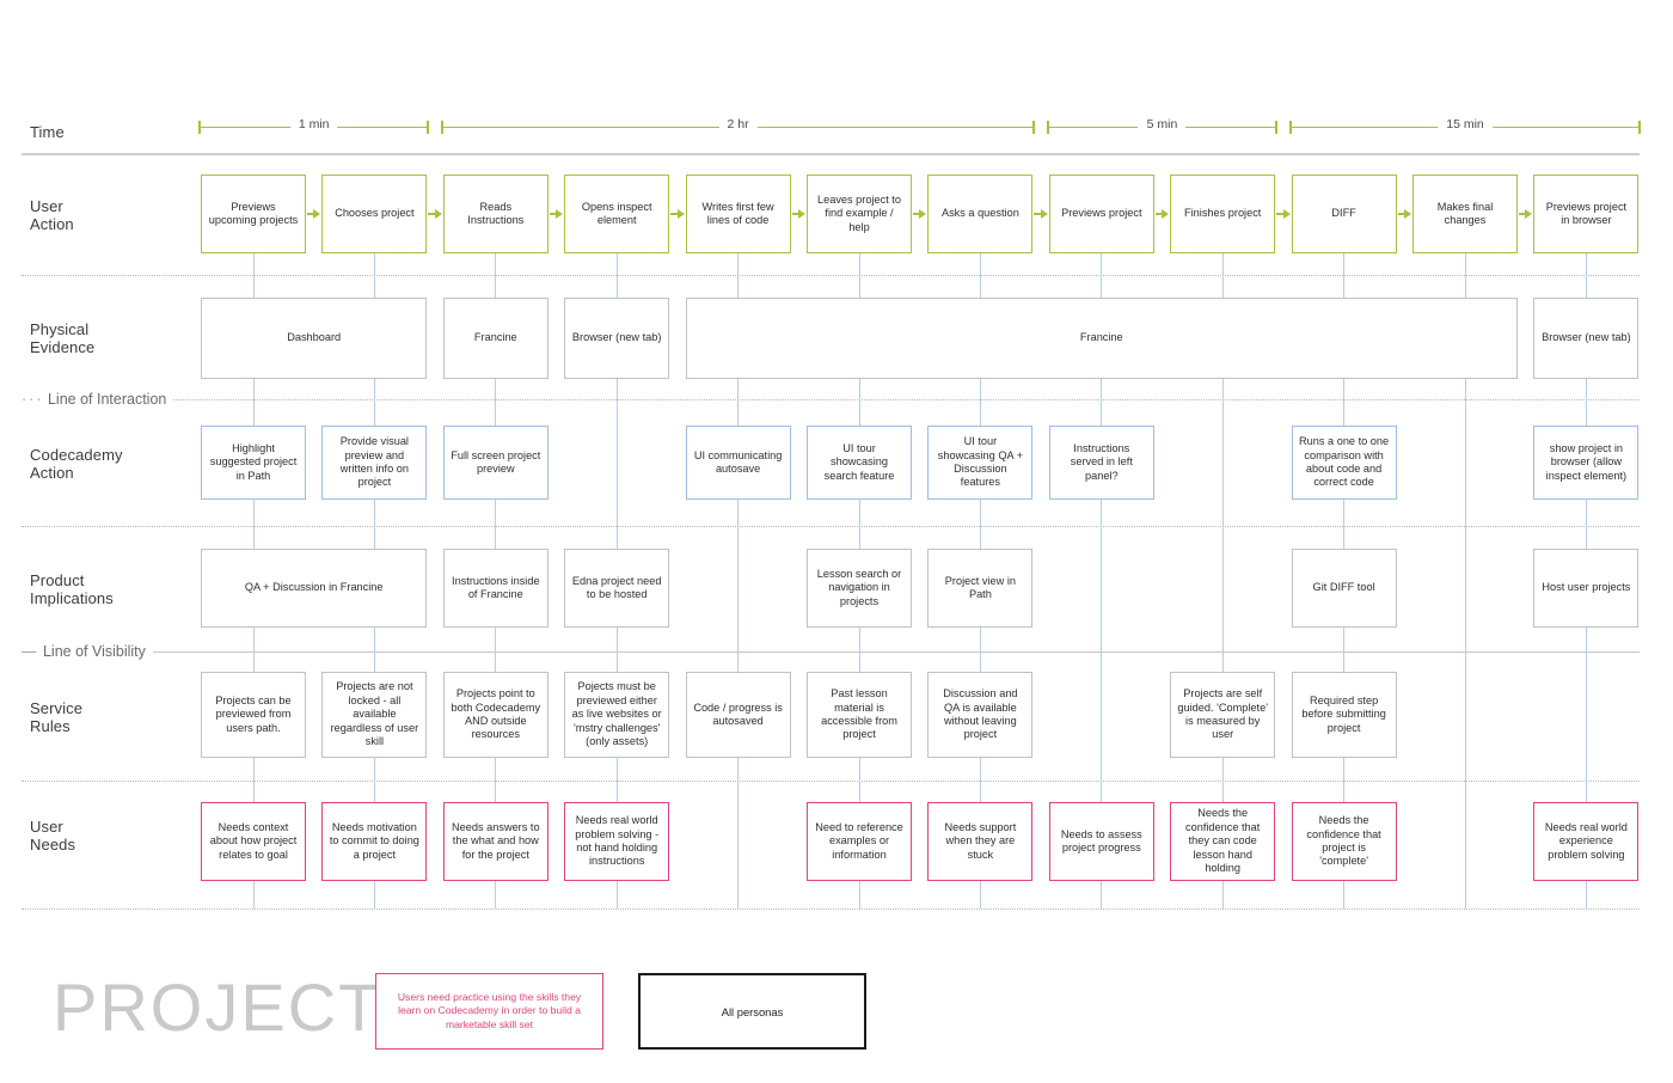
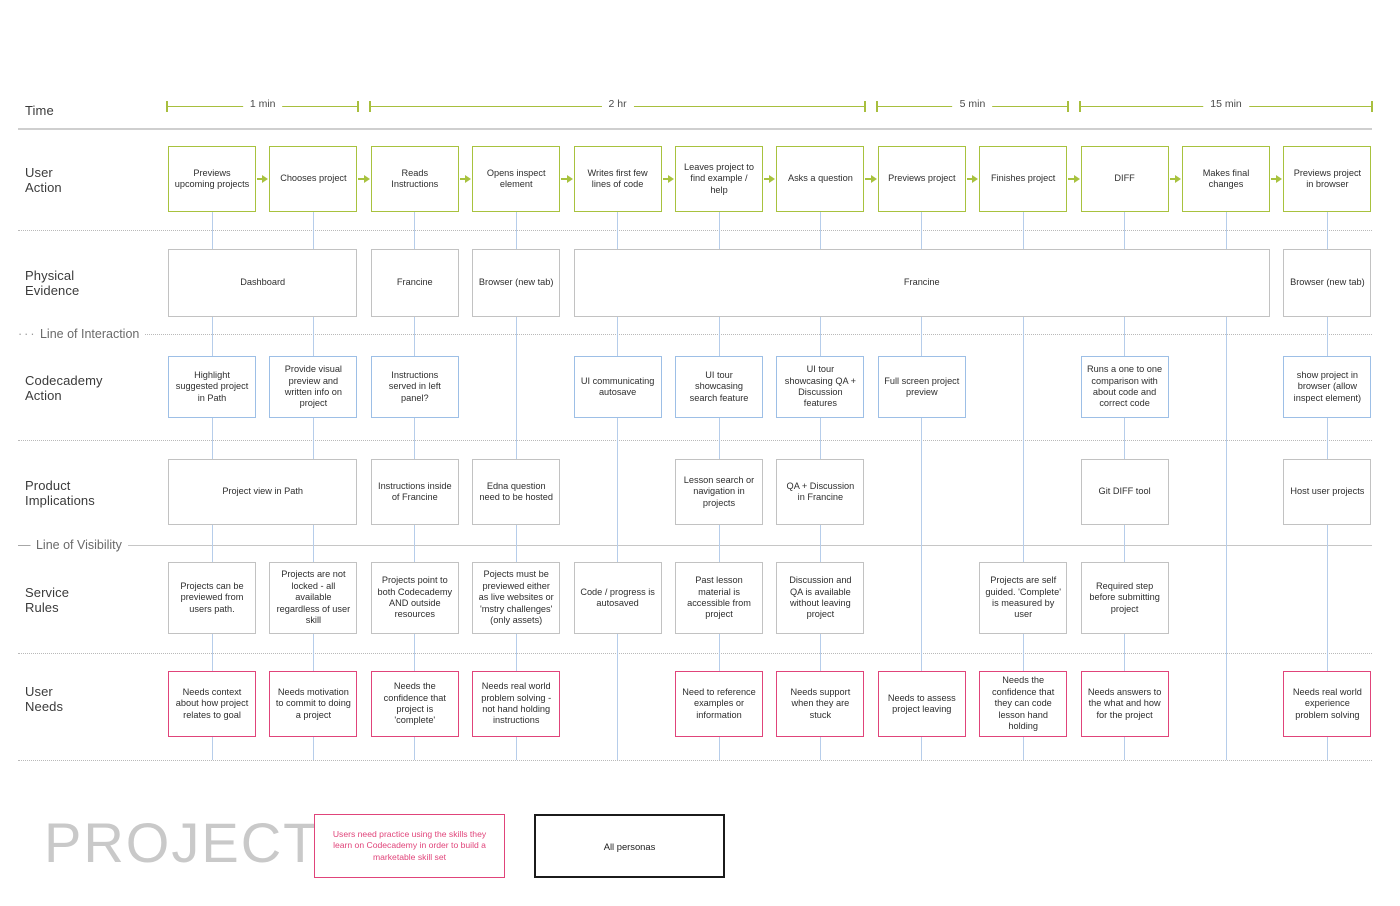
  Time
  User
  Action
  Physical
  Evidence
  Codecademy
  Action
  Product
  Implications
  Service
  Rules
  User
  Needs
  ··· Line of Interaction
  — Line of Visibility
  1 min
  2 hr
  5 min
  15 min
  Previews upcoming projects
  Chooses project
  Reads Instructions
  Opens inspect element
  Writes first few lines of code
  Leaves project to find example / help
  Asks a question
  Previews project
  Finishes project
  DIFF
  Makes final changes
  Previews project in browser
  Dashboard
  Francine
  Browser (new tab)
  Francine
  Browser (new tab)
  Highlight suggested project in Path
  Provide visual preview and written info on project
- Full screen project preview
+ Instructions served in left panel?
  UI communicating autosave
  UI tour showcasing search feature
  UI tour showcasing QA + Discussion features
- Instructions served in left panel?
+ Full screen project preview
  Runs a one to one comparison with about code and correct code
  show project in browser (allow inspect element)
- QA + Discussion in Francine
+ Project view in Path
  Instructions inside of Francine
- Edna project need to be hosted
+ Edna question need to be hosted
  Lesson search or navigation in projects
- Project view in Path
+ QA + Discussion in Francine
  Git DIFF tool
  Host user projects
  Projects can be previewed from users path.
  Projects are not locked - all available regardless of user skill
  Projects point to both Codecademy AND outside resources
  Pojects must be previewed either as live websites or 'mstry challenges' (only assets)
  Code / progress is autosaved
  Past lesson material is accessible from project
  Discussion and QA is available without leaving project
  Projects are self guided. 'Complete' is measured by user
  Required step before submitting project
  Needs context about how project relates to goal
  Needs motivation to commit to doing a project
- Needs answers to the what and how for the project
+ Needs the confidence that project is 'complete'
  Needs real world problem solving - not hand holding instructions
  Need to reference examples or information
  Needs support when they are stuck
- Needs to assess project progress
+ Needs to assess project leaving
  Needs the confidence that they can code lesson hand holding
- Needs the confidence that project is 'complete'
+ Needs answers to the what and how for the project
  Needs real world experience problem solving
  PROJECT
  Users need practice using the skills they learn on Codecademy in order to build a marketable skill set
  All personas
